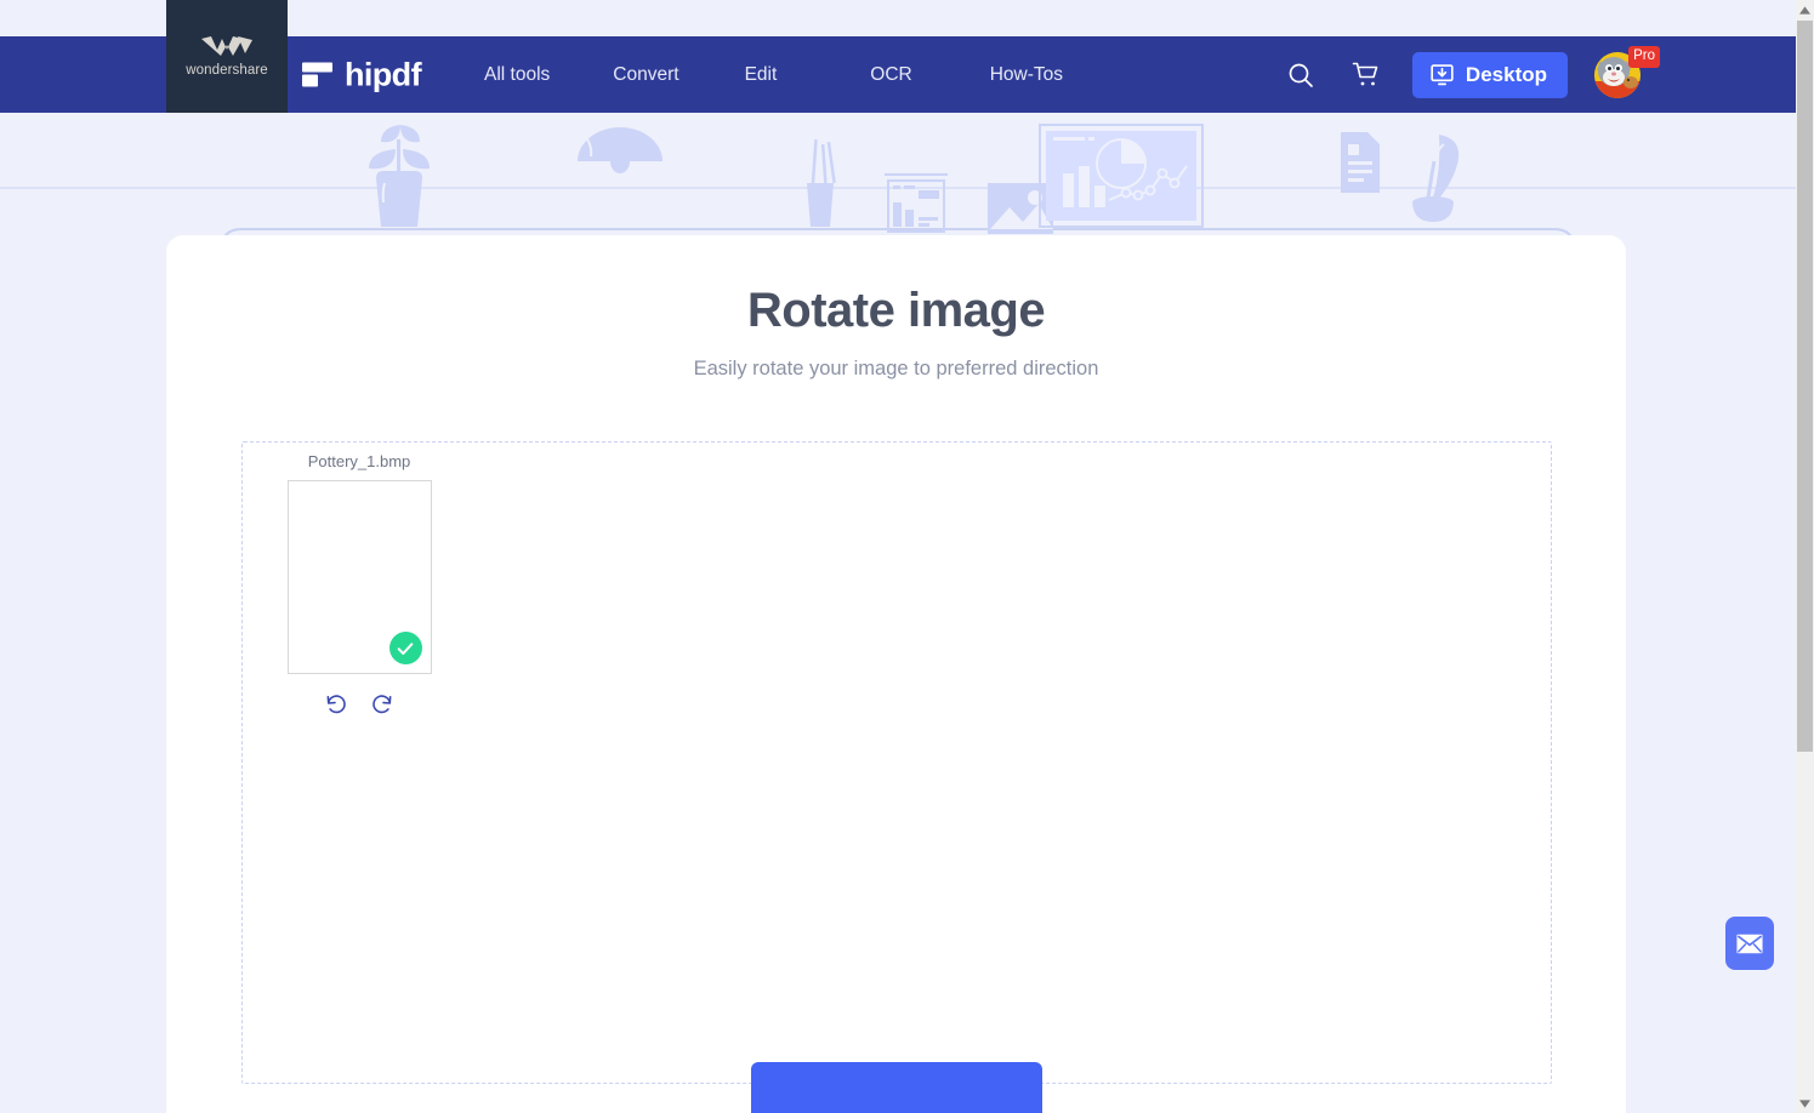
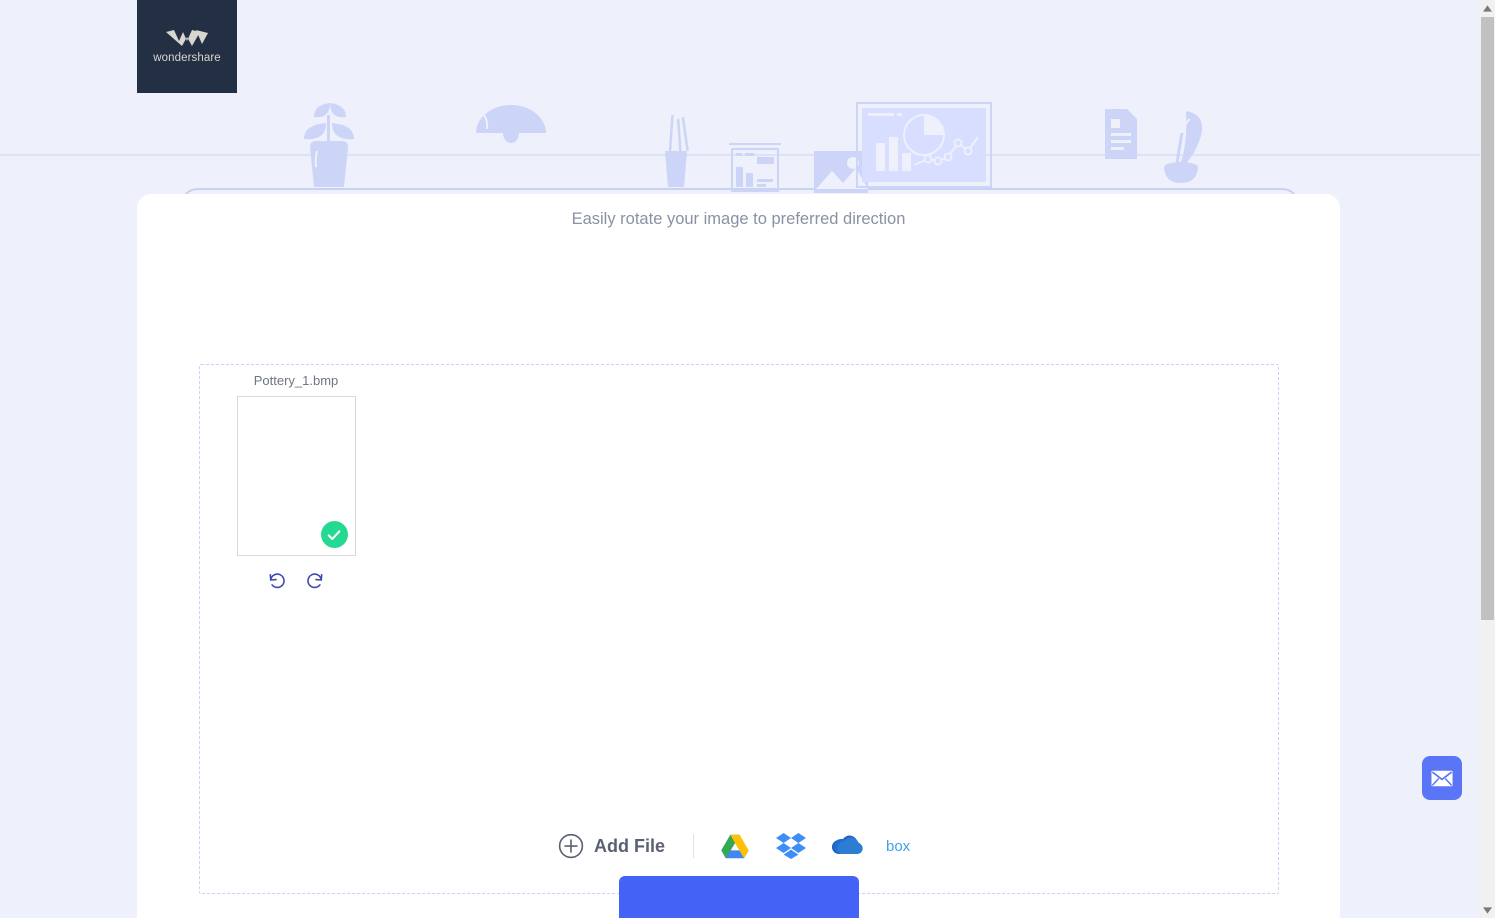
  wondershare
- hipdf
- All tools
- Convert
- Edit
- OCR
- How-Tos
- Desktop
- Pro
- Rotate image
  Easily rotate your image to preferred direction
  Pottery_1.bmp
+ Add File
+ box
